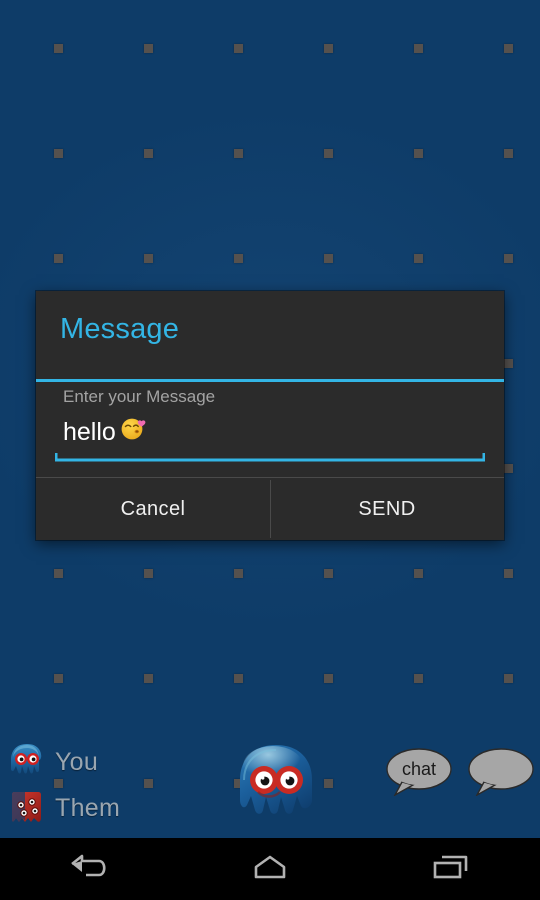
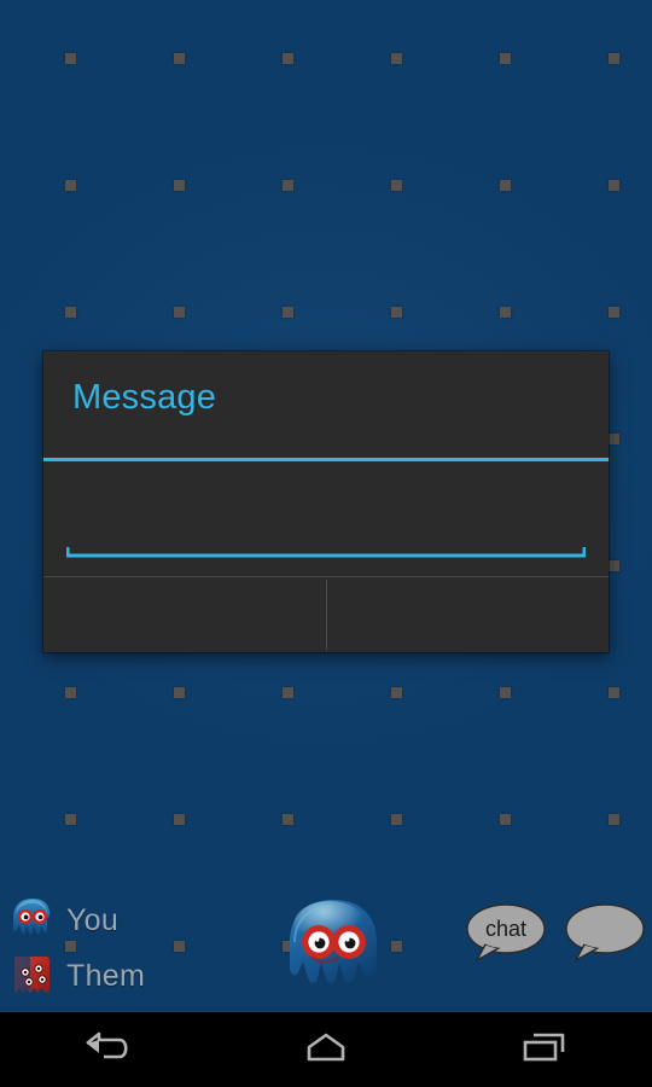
  You
  Them
  chat
  Message
- Enter your Message
- hello
- Cancel
- SEND
